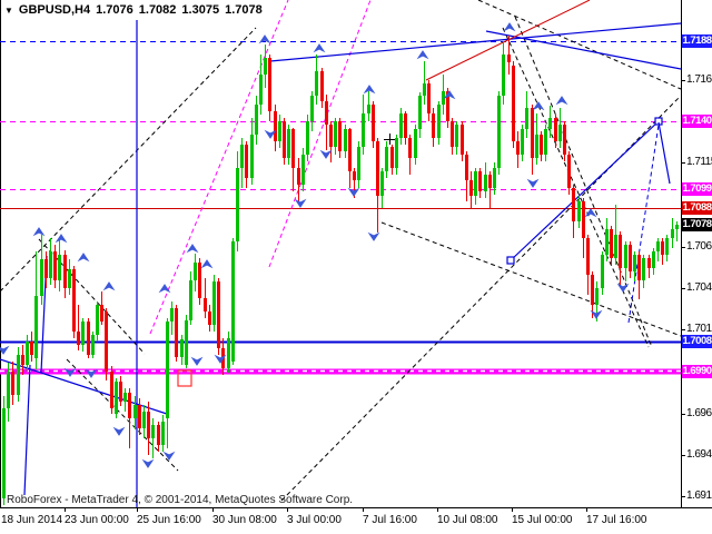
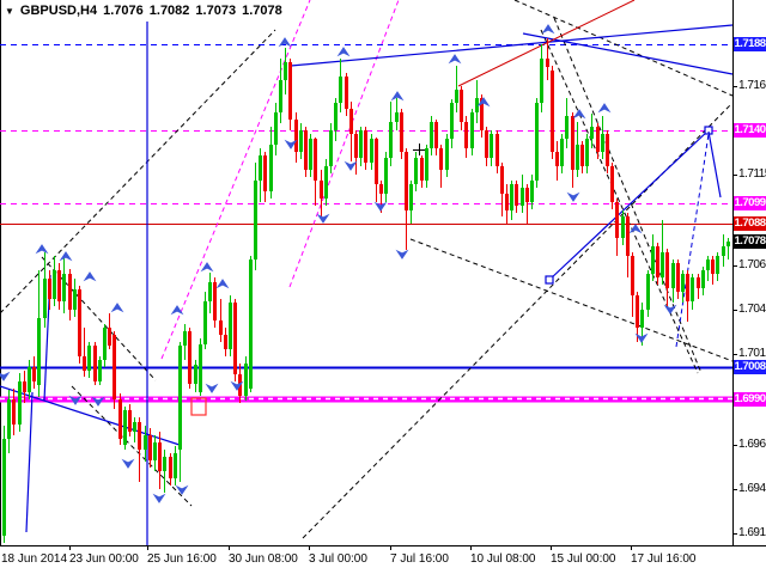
  ▼
  GBPUSD,H4
  1.7076
  1.7082
- 1.3075
+ 1.7073
  1.7078
- RoboForex - MetaTrader 4, © 2001-2014, MetaQuotes Software Corp.
  1.716
  1.711
  1.706
  1.704
  1.701
  1.696
  1.694
  1.691
  1.7188
  1.7140
  1.7099
  1.7088
  1.7078
  1.7008
  1.6990
  18 Jun 2014
  23 Jun 00:00
  25 Jun 16:00
  30 Jun 08:00
  3 Jul 00:00
  7 Jul 16:00
  10 Jul 08:00
  15 Jul 00:00
  17 Jul 16:00
